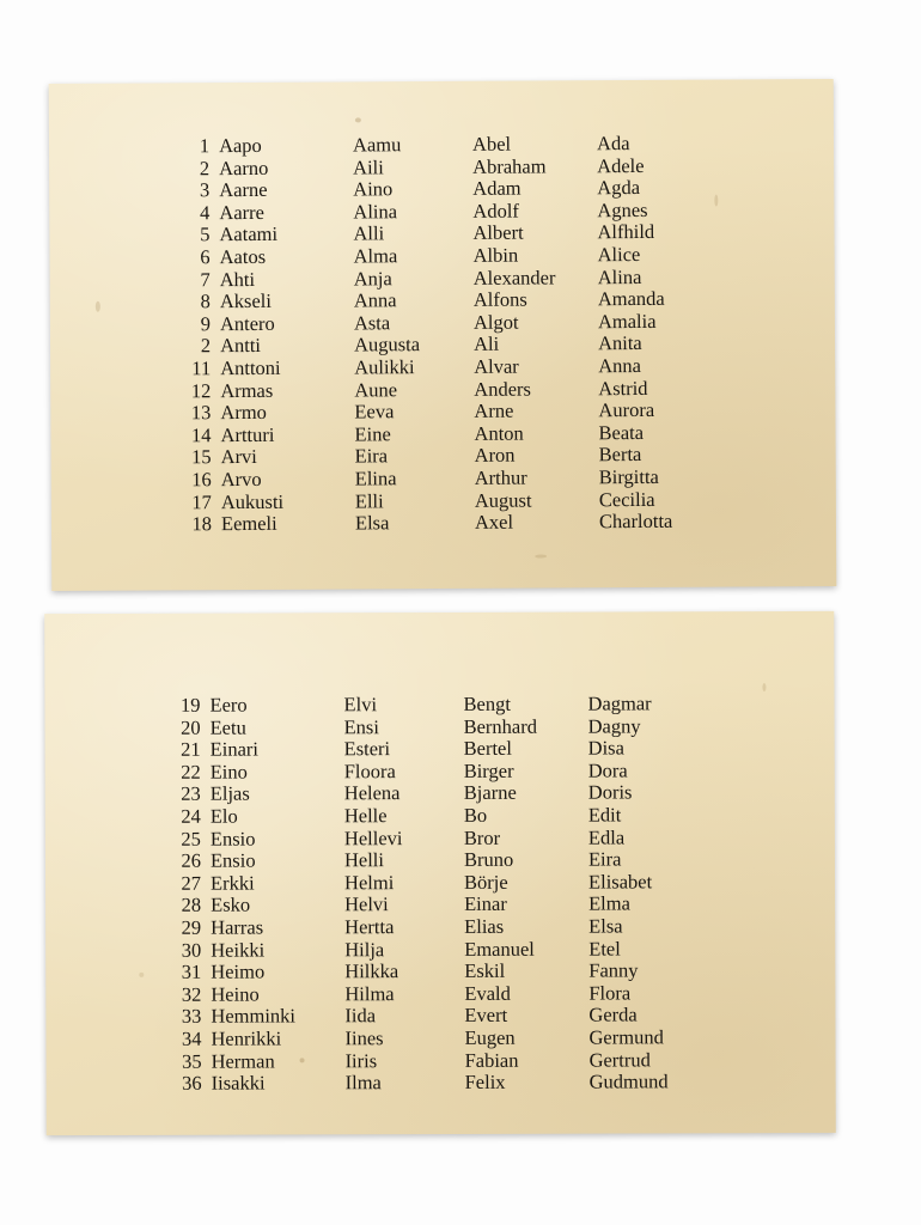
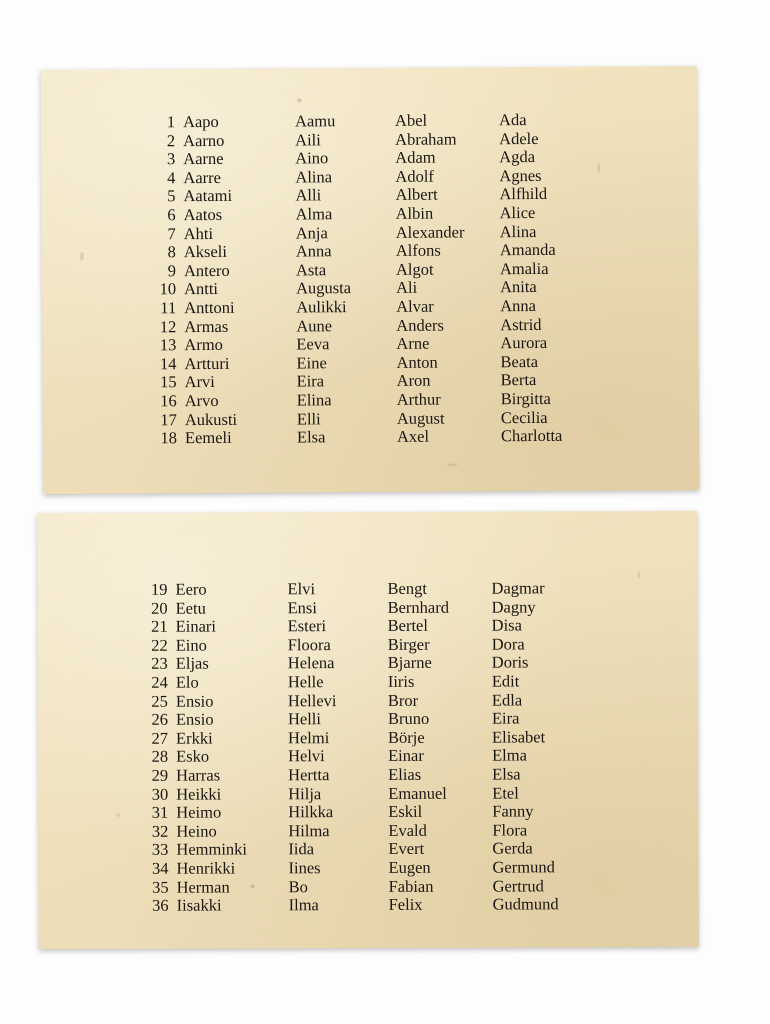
  1	Aapo	Aamu	Abel	Ada
  2	Aarno	Aili	Abraham	Adele
  3	Aarne	Aino	Adam	Agda
  4	Aarre	Alina	Adolf	Agnes
  5	Aatami	Alli	Albert	Alfhild
  6	Aatos	Alma	Albin	Alice
  7	Ahti	Anja	Alexander	Alina
  8	Akseli	Anna	Alfons	Amanda
  9	Antero	Asta	Algot	Amalia
- 2	Antti	Augusta	Ali	Anita
+ 10	Antti	Augusta	Ali	Anita
  11	Anttoni	Aulikki	Alvar	Anna
  12	Armas	Aune	Anders	Astrid
  13	Armo	Eeva	Arne	Aurora
  14	Artturi	Eine	Anton	Beata
  15	Arvi	Eira	Aron	Berta
  16	Arvo	Elina	Arthur	Birgitta
  17	Aukusti	Elli	August	Cecilia
  18	Eemeli	Elsa	Axel	Charlotta
  19	Eero	Elvi	Bengt	Dagmar
  20	Eetu	Ensi	Bernhard	Dagny
  21	Einari	Esteri	Bertel	Disa
  22	Eino	Floora	Birger	Dora
  23	Eljas	Helena	Bjarne	Doris
- 24	Elo	Helle	Bo	Edit
+ 24	Elo	Helle	Iiris	Edit
  25	Ensio	Hellevi	Bror	Edla
  26	Ensio	Helli	Bruno	Eira
  27	Erkki	Helmi	Börje	Elisabet
  28	Esko	Helvi	Einar	Elma
  29	Harras	Hertta	Elias	Elsa
  30	Heikki	Hilja	Emanuel	Etel
  31	Heimo	Hilkka	Eskil	Fanny
  32	Heino	Hilma	Evald	Flora
  33	Hemminki	Iida	Evert	Gerda
  34	Henrikki	Iines	Eugen	Germund
- 35	Herman	Iiris	Fabian	Gertrud
+ 35	Herman	Bo	Fabian	Gertrud
  36	Iisakki	Ilma	Felix	Gudmund
